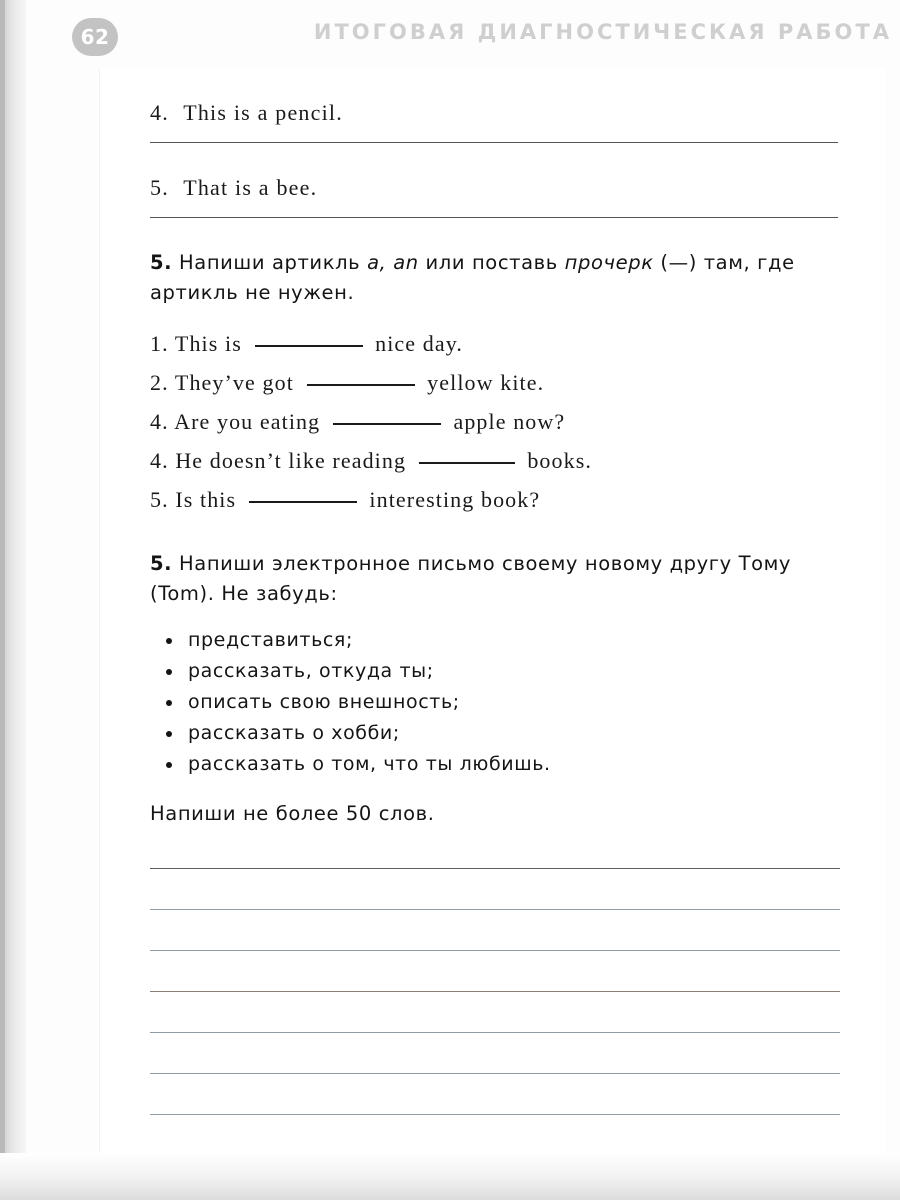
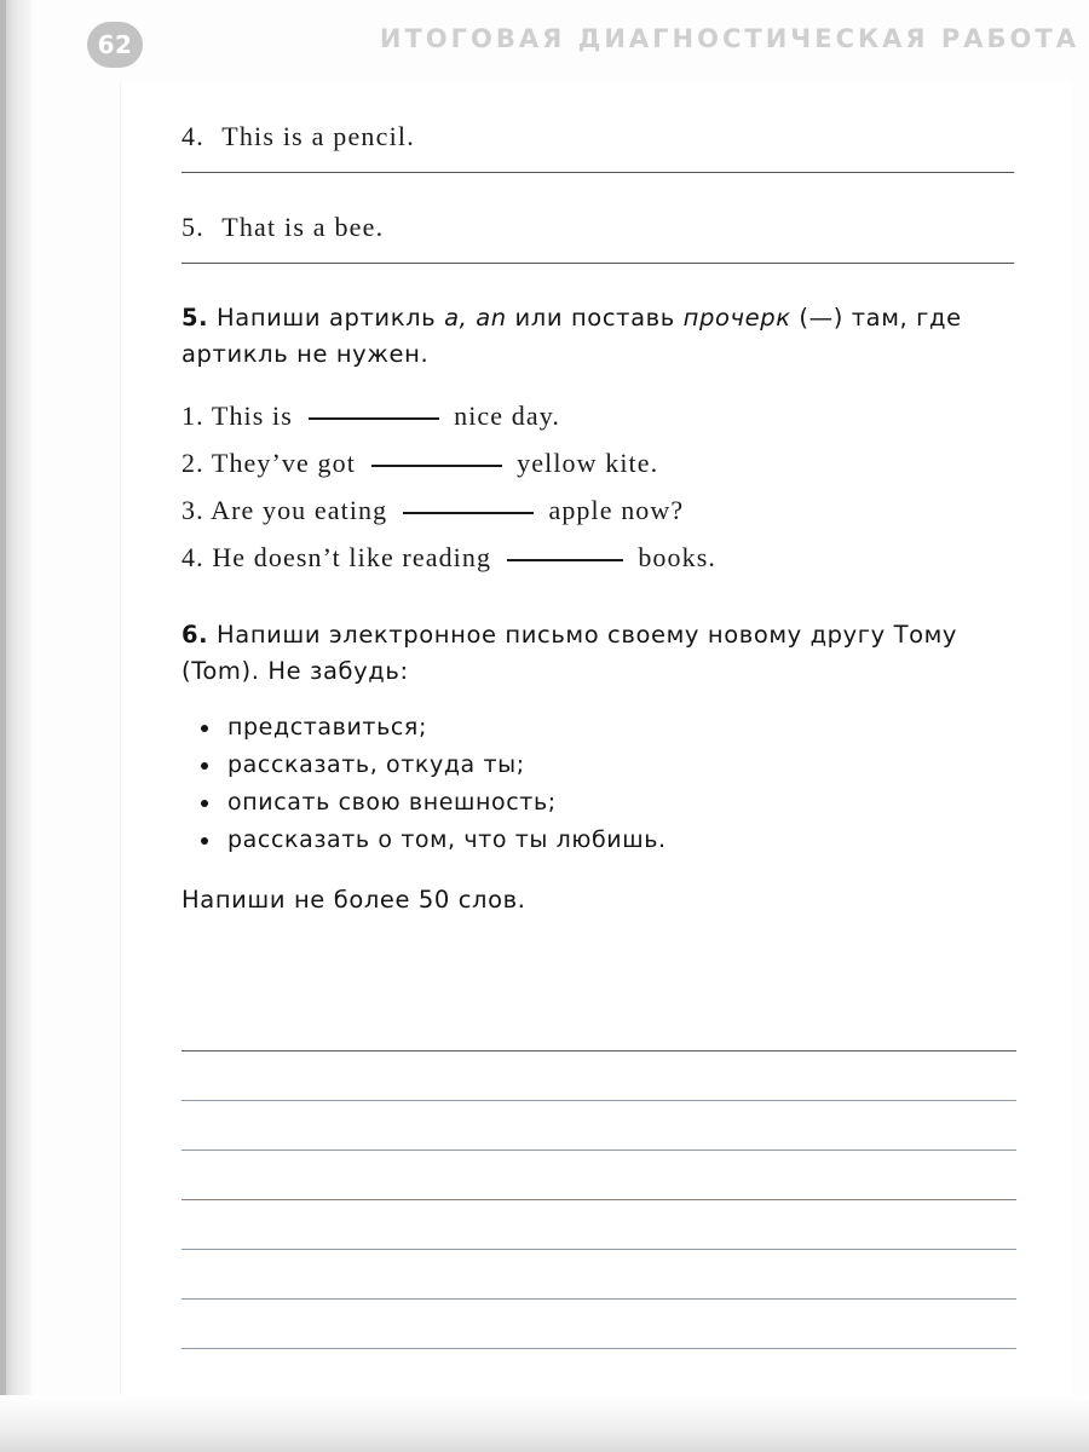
  62
  ИТОГОВАЯ ДИАГНОСТИЧЕСКАЯ РАБОТА
  4. This is a pencil.
  5. That is a bee.
  5. Напиши артикль a, an или поставь прочерк (—) там, где артикль не нужен.
  1. This is nice day.
  2. They’ve got yellow kite.
- 4. Are you eating apple now?
+ 3. Are you eating apple now?
  4. He doesn’t like reading books.
- 5. Is this interesting book?
- 5. Напиши электронное письмо своему новому другу Тому (Tom). Не забудь:
+ 6. Напиши электронное письмо своему новому другу Тому (Tom). Не забудь:
  представиться;
  рассказать, откуда ты;
  описать свою внешность;
- рассказать о хобби;
  рассказать о том, что ты любишь.
  Напиши не более 50 слов.
